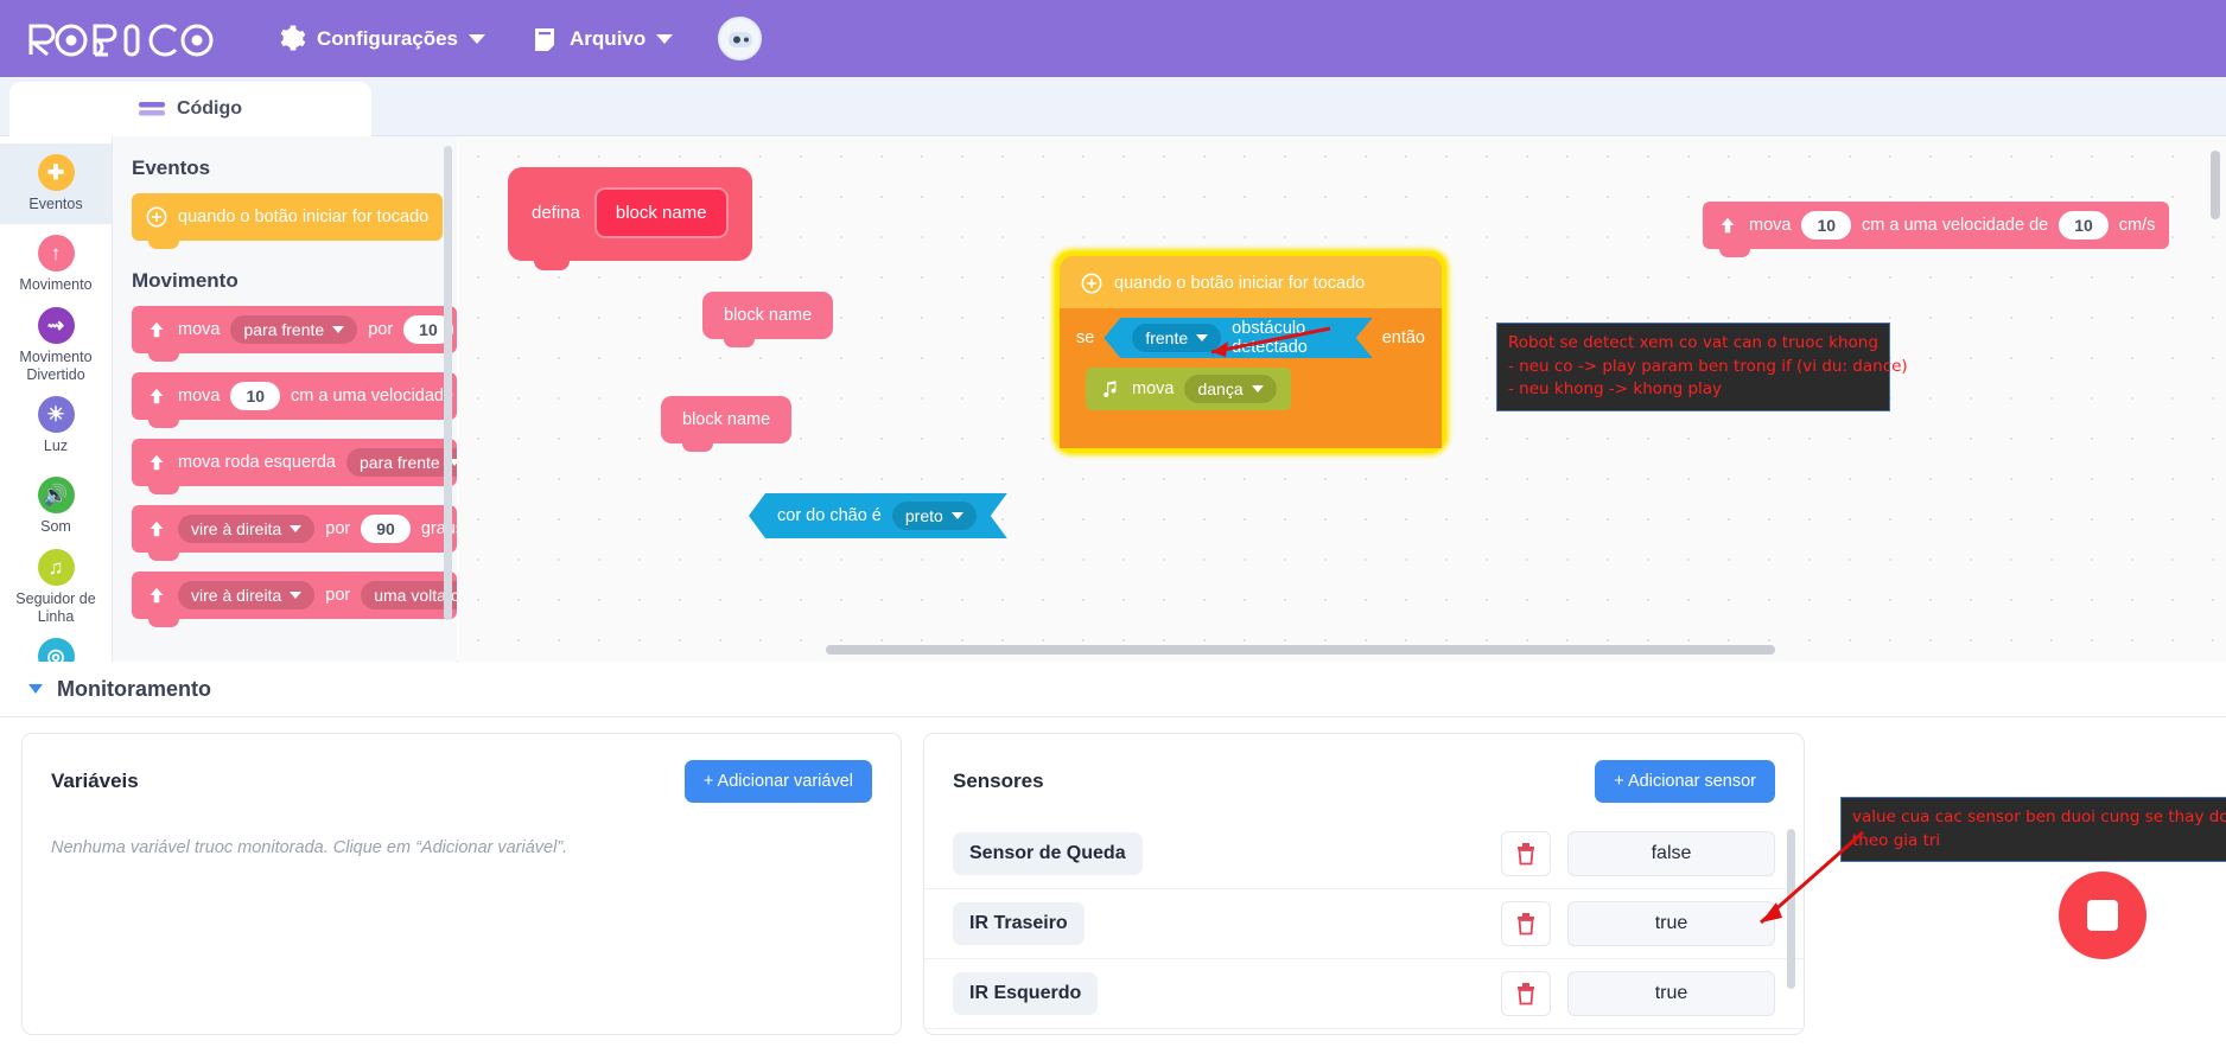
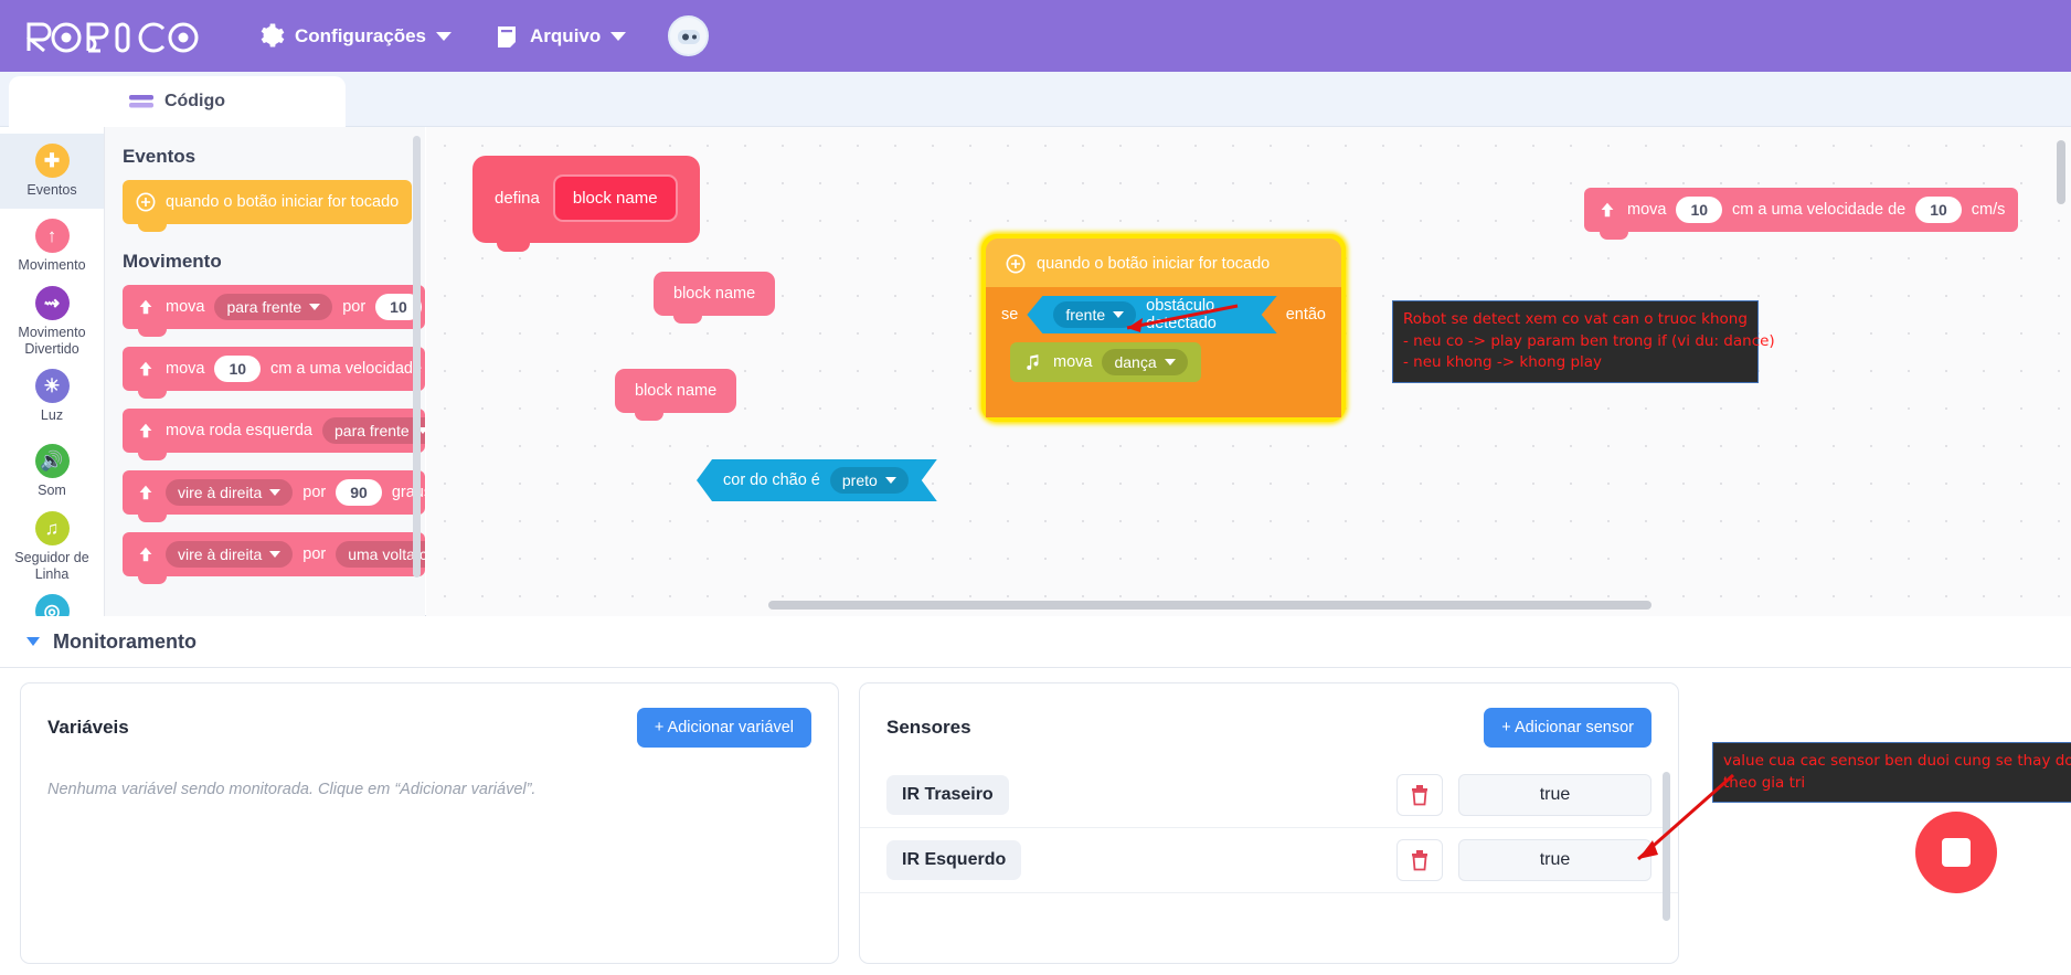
  Configurações
  Arquivo
  Código
  ✚
  Eventos
  ↑
  Movimento
  ⇝
  Movimento Divertido
  ☀
  Luz
  🔊
  Som
  ♫
  Seguidor de Linha
  ◎
  Eventos
  quando o botão iniciar for tocado
  Movimento
  mova
  para frente
  por
  10
  mova
  10
  cm a uma velocidad
  mova roda esquerda
  para frente
  vire à direita
  por
  90
  vire à direita
  por
  uma volta c
  defina
  block name
  block name
  block name
  cor do chão é
  preto
  mova
  10
  cm a uma velocidade de
  10
  cm/s
  quando o botão iniciar for tocado
  se
  frente
  obstáculo etectado
  então
  mova
  dança
  Robot se detect xem co vat can o truoc khong
  - neu co -> play param ben trong if (vi du: dance)
  - neu khong -> khong play
  Monitoramento
  Variáveis
  + Adicionar variável
- Nenhuma variável truoc monitorada. Clique em “Adicionar variável”.
+ Nenhuma variável sendo monitorada. Clique em “Adicionar variável”.
  Sensores
  + Adicionar sensor
- Sensor de Queda
- false
  IR Traseiro
  true
  IR Esquerdo
  true
  value cua cac sensor ben duoi cung se thay do
  heo gia tri
